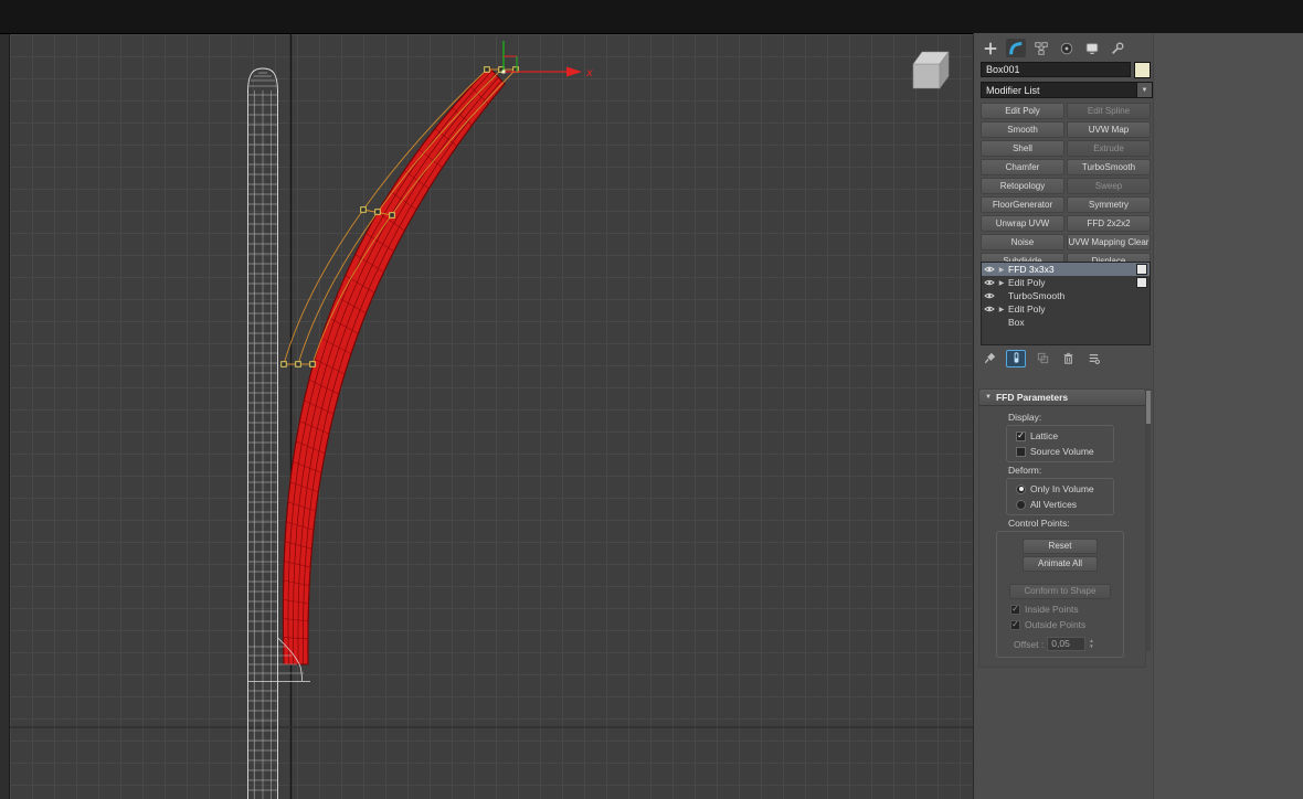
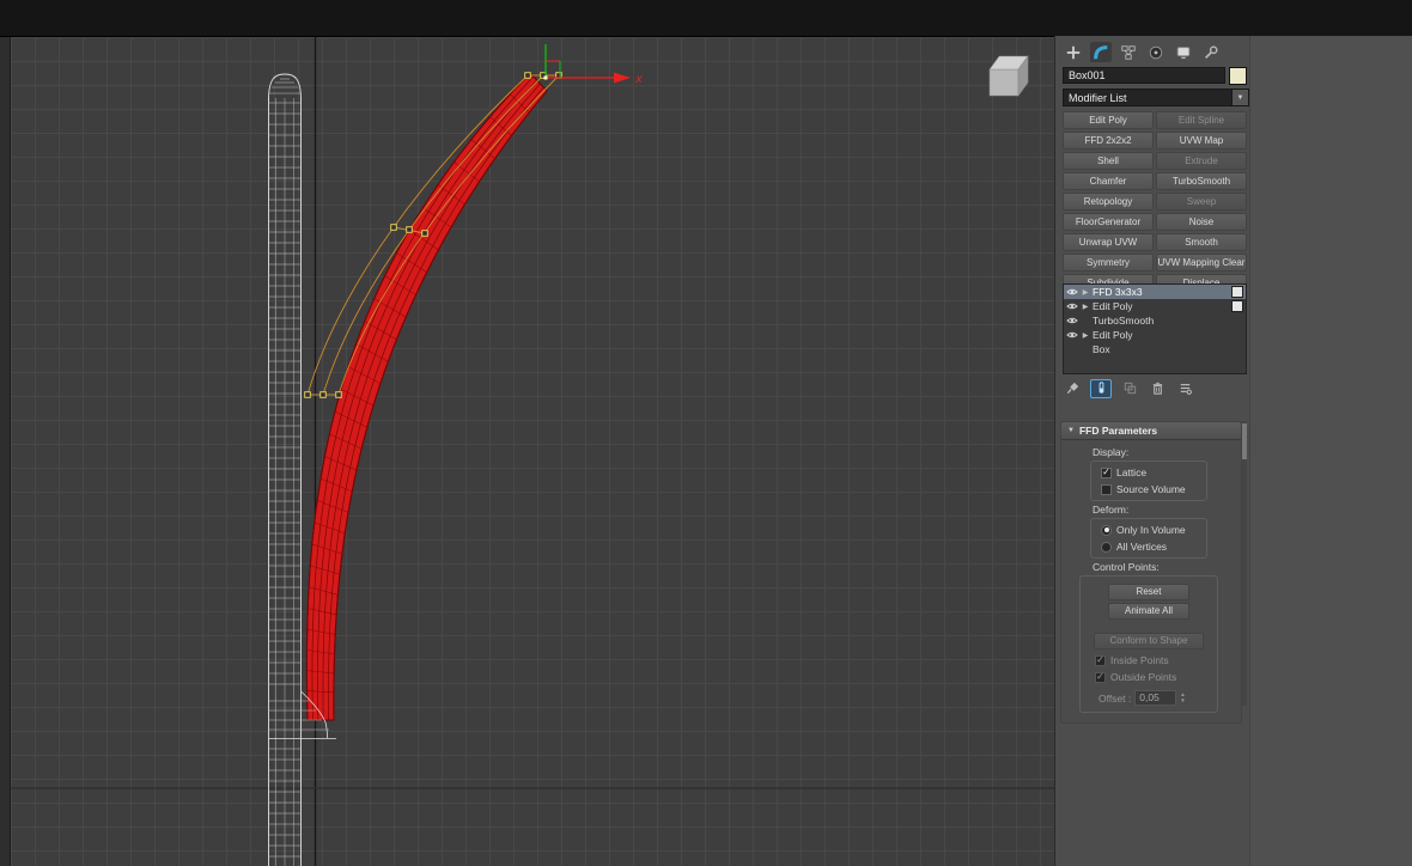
  x
  Box001
  Modifier List
  Edit Poly
  Edit Spline
- Smooth
+ FFD 2x2x2
  UVW Map
  Shell
  Extrude
  Chamfer
  TurboSmooth
  Retopology
  Sweep
  FloorGenerator
- Symmetry
+ Noise
  Unwrap UVW
- FFD 2x2x2
+ Smooth
- Noise
+ Symmetry
  UVW Mapping Clear
  FFD 3x3x3
  Edit Poly
  TurboSmooth
  Edit Poly
  Box
  FFD Parameters
  Display:
  ✓
  Lattice
  Source Volume
  Deform:
  Only In Volume
  All Vertices
  Control Points:
  Reset
  Animate All
  Conform to Shape
  ✓
  Inside Points
  ✓
  Outside Points
  Offset :
  0,05
